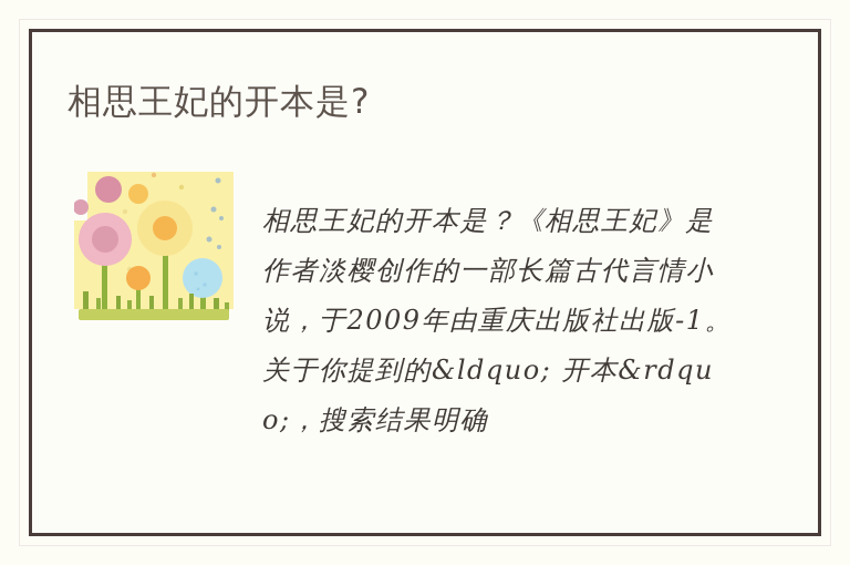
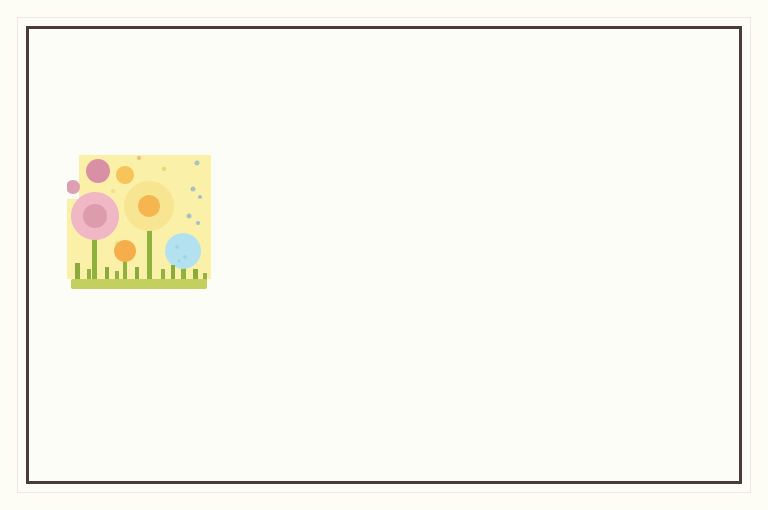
- 相思王妃的开本是?
- 相思王妃的开本是？《相思王妃》是作者淡樱创作的一部长篇古代言情小说，于2009年由重庆出版社出版-1。关于你提到的&ldquo; 开本&rdquo;，搜索结果明确
